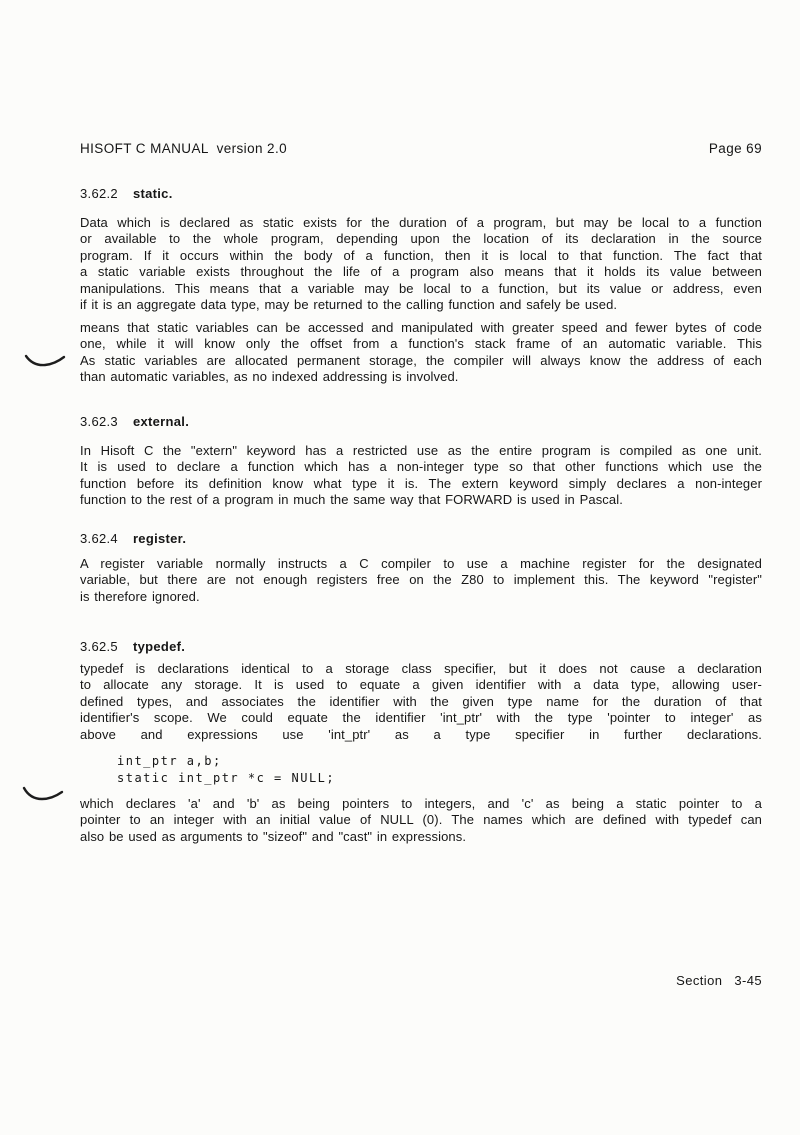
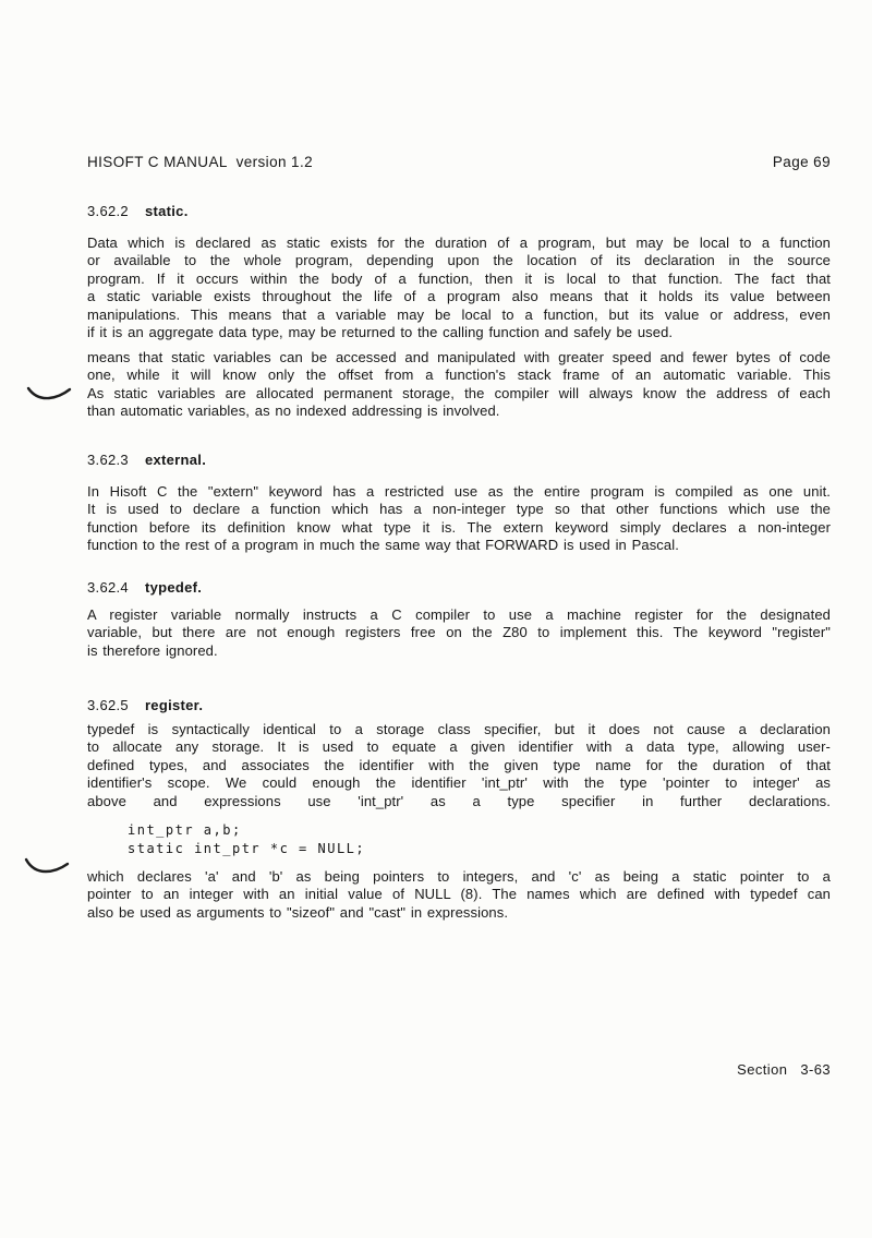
- HISOFT C MANUAL version 2.0
+ HISOFT C MANUAL version 1.2
  Page 69
  3.62.2 static.
  Data which is declared as static exists for the duration of a program, but may be local to a function
  or available to the whole program, depending upon the location of its declaration in the source
  program. If it occurs within the body of a function, then it is local to that function. The fact that
  a static variable exists throughout the life of a program also means that it holds its value between
  manipulations. This means that a variable may be local to a function, but its value or address, even
  if it is an aggregate data type, may be returned to the calling function and safely be used.
  means that static variables can be accessed and manipulated with greater speed and fewer bytes of code
  one, while it will know only the offset from a function's stack frame of an automatic variable. This
  As static variables are allocated permanent storage, the compiler will always know the address of each
  than automatic variables, as no indexed addressing is involved.
  3.62.3 external.
  In Hisoft C the "extern" keyword has a restricted use as the entire program is compiled as one unit.
  It is used to declare a function which has a non-integer type so that other functions which use the
  function before its definition know what type it is. The extern keyword simply declares a non-integer
  function to the rest of a program in much the same way that FORWARD is used in Pascal.
- 3.62.4 register.
+ 3.62.4 typedef.
  A register variable normally instructs a C compiler to use a machine register for the designated
  variable, but there are not enough registers free on the Z80 to implement this. The keyword "register"
  is therefore ignored.
- 3.62.5 typedef.
+ 3.62.5 register.
- typedef is declarations identical to a storage class specifier, but it does not cause a declaration
+ typedef is syntactically identical to a storage class specifier, but it does not cause a declaration
  to allocate any storage. It is used to equate a given identifier with a data type, allowing user-
  defined types, and associates the identifier with the given type name for the duration of that
- identifier's scope. We could equate the identifier 'int_ptr' with the type 'pointer to integer' as
+ identifier's scope. We could enough the identifier 'int_ptr' with the type 'pointer to integer' as
  above and expressions use 'int_ptr' as a type specifier in further declarations.
  int_ptr a,b;
  static int_ptr *c = NULL;
  which declares 'a' and 'b' as being pointers to integers, and 'c' as being a static pointer to a
- pointer to an integer with an initial value of NULL (0). The names which are defined with typedef can
+ pointer to an integer with an initial value of NULL (8). The names which are defined with typedef can
  also be used as arguments to "sizeof" and "cast" in expressions.
- Section 3-45
+ Section 3-63
